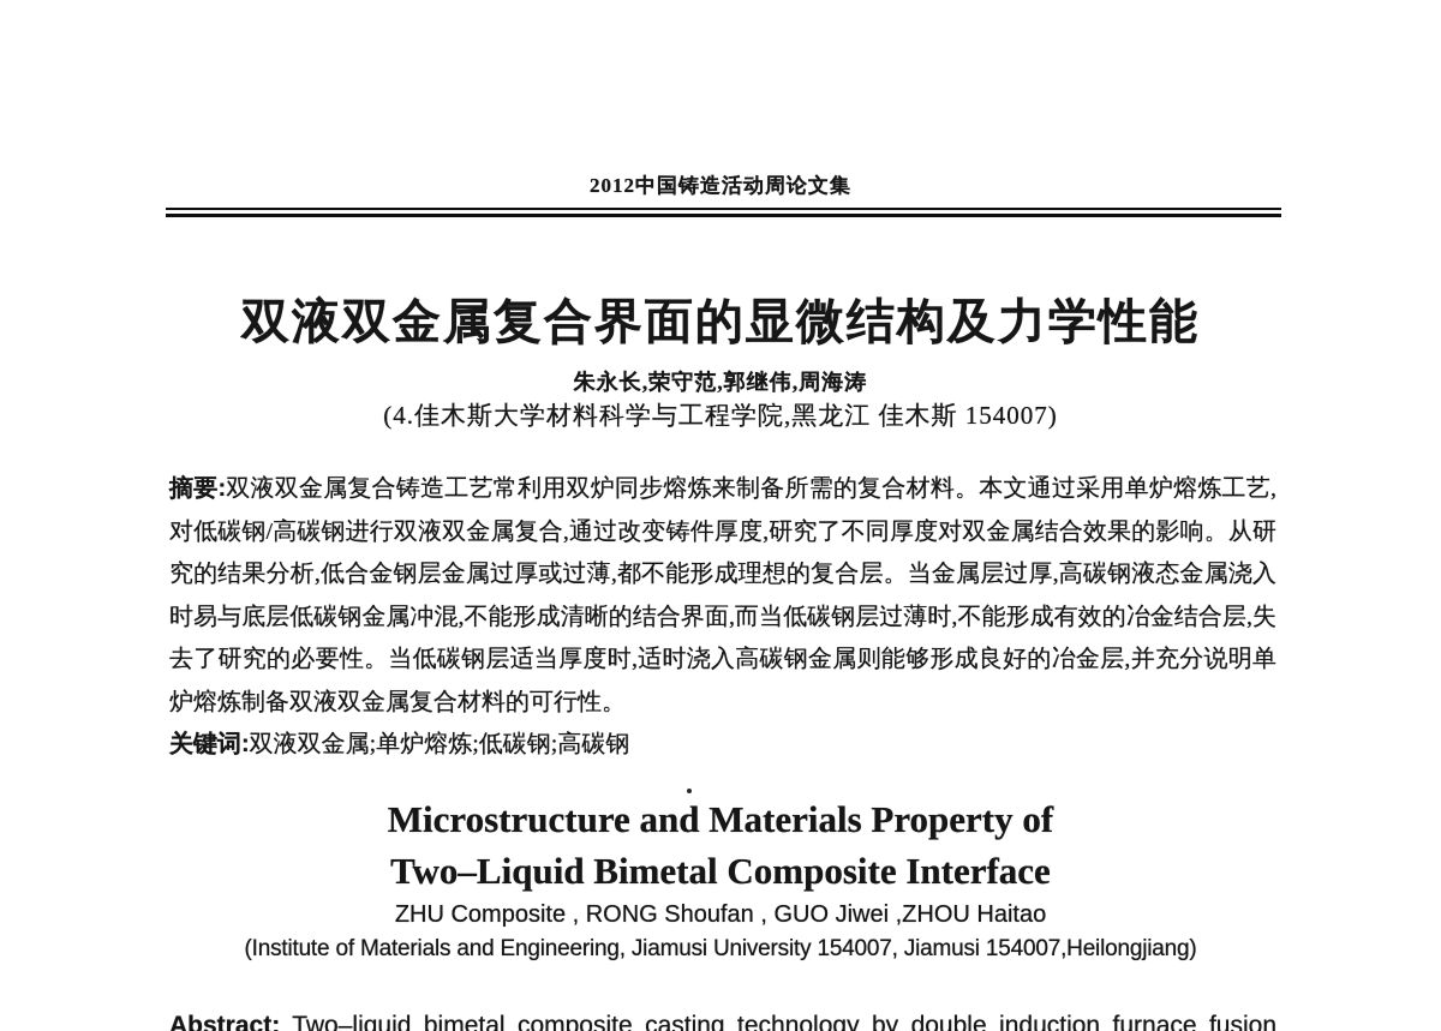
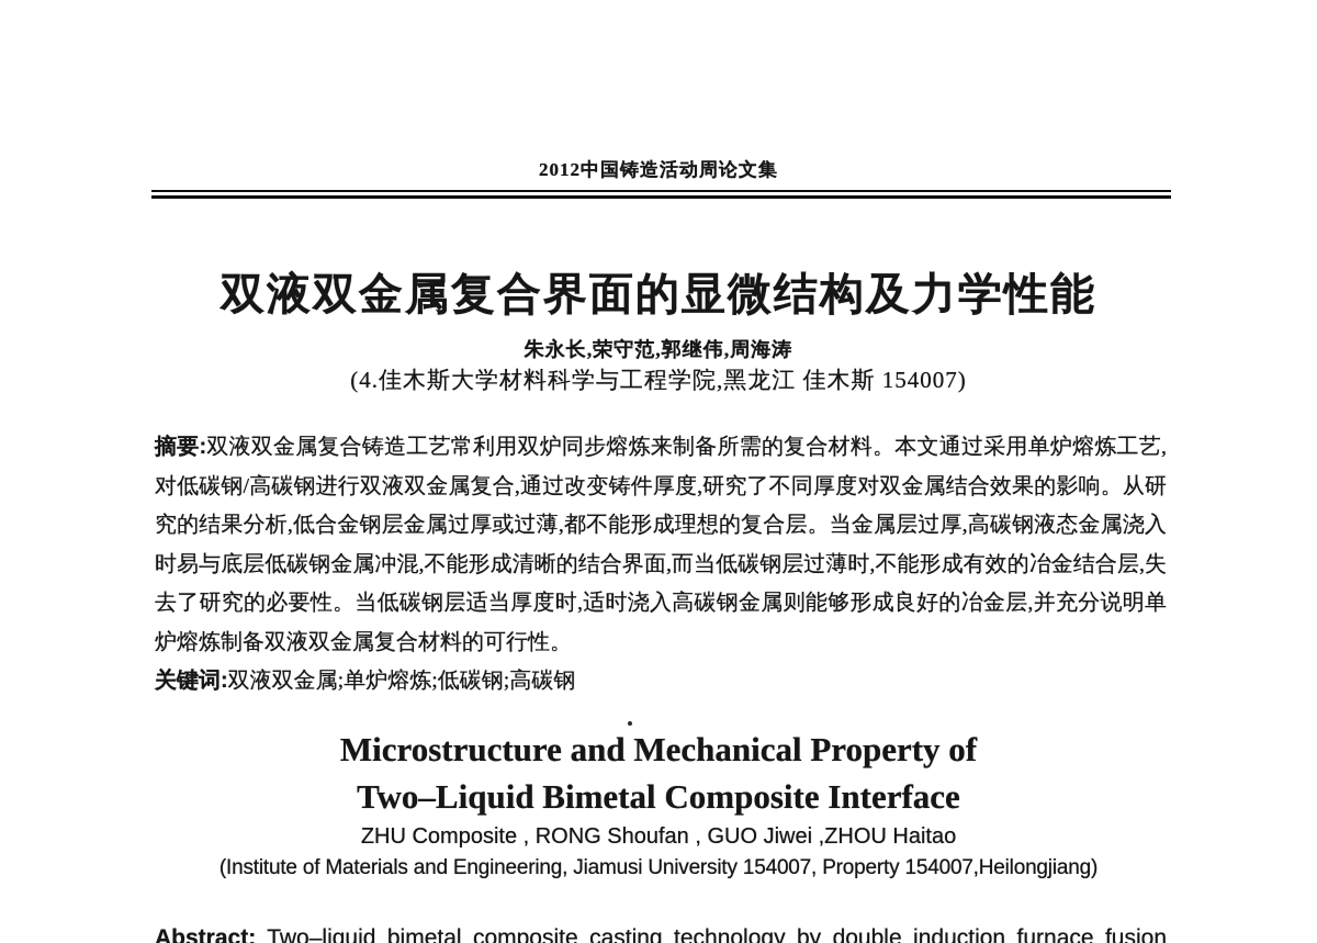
  2012中国铸造活动周论文集
  双液双金属复合界面的显微结构及力学性能
  朱永长,荣守范,郭继伟,周海涛
  (4.佳木斯大学材料科学与工程学院,黑龙江 佳木斯 154007)
  摘要:双液双金属复合铸造工艺常利用双炉同步熔炼来制备所需的复合材料。本文通过采用单炉熔炼工艺,对低碳钢/高碳钢进行双液双金属复合,通过改变铸件厚度,研究了不同厚度对双金属结合效果的影响。从研究的结果分析,低合金钢层金属过厚或过薄,都不能形成理想的复合层。当金属层过厚,高碳钢液态金属浇入时易与底层低碳钢金属冲混,不能形成清晰的结合界面,而当低碳钢层过薄时,不能形成有效的冶金结合层,失去了研究的必要性。当低碳钢层适当厚度时,适时浇入高碳钢金属则能够形成良好的冶金层,并充分说明单炉熔炼制备双液双金属复合材料的可行性。
  关键词:双液双金属;单炉熔炼;低碳钢;高碳钢
- Microstructure and Materials Property of
+ Microstructure and Mechanical Property of
  Two–Liquid Bimetal Composite Interface
  ZHU Composite , RONG Shoufan , GUO Jiwei ,ZHOU Haitao
- (Institute of Materials and Engineering, Jiamusi University 154007, Jiamusi 154007,Heilongjiang)
+ (Institute of Materials and Engineering, Jiamusi University 154007, Property 154007,Heilongjiang)
  Abstract: Two–liquid bimetal composite casting technology by double induction furnace fusion
